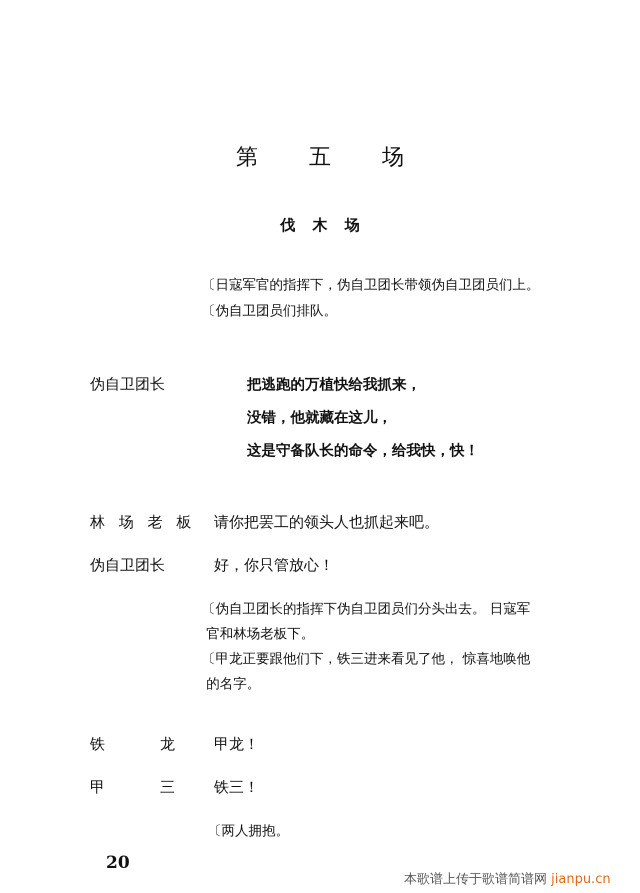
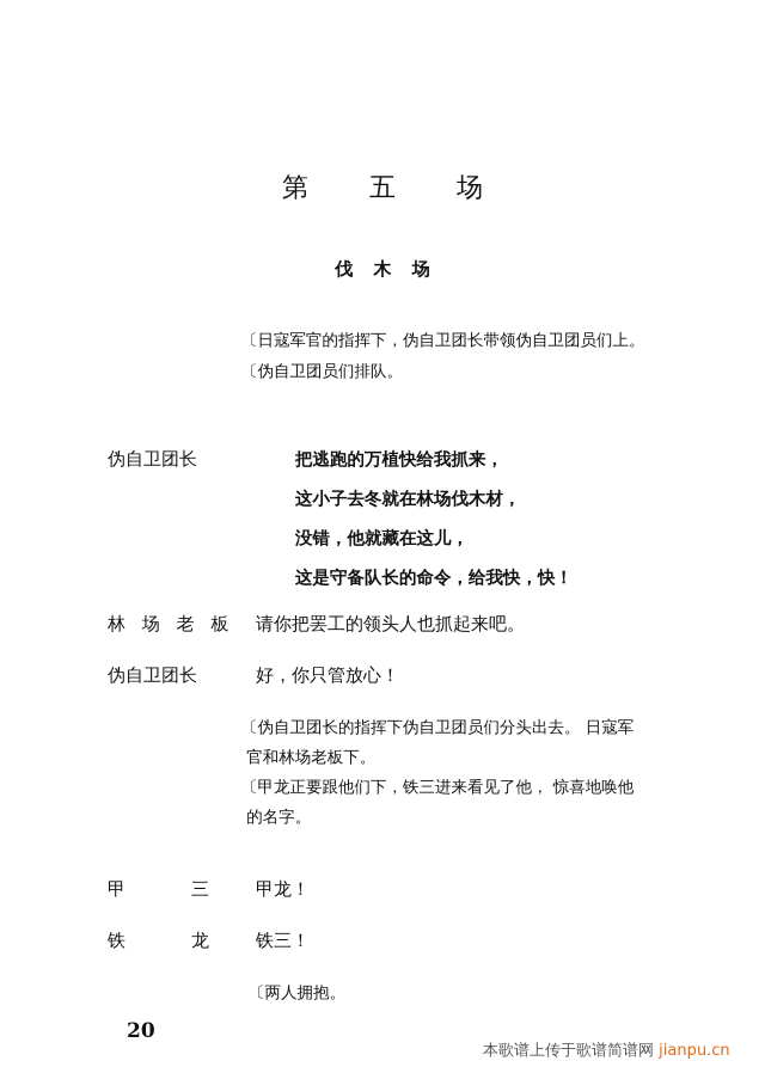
  第 五 场
  伐 木 场
  〔日寇军官的指挥下，伪自卫团长带领伪自卫团员们上。
  〔伪自卫团员们排队。
  伪自卫团长
  把逃跑的万植快给我抓来，
+ 这小子去冬就在林场伐木材，
  没错，他就藏在这儿，
  这是守备队长的命令，给我快，快！
  林 场 老 板
  请你把罢工的领头人也抓起来吧。
  伪自卫团长
  好，你只管放心！
  〔伪自卫团长的指挥下伪自卫团员们分头出去。 日寇军
  官和林场老板下。
  〔甲龙正要跟他们下，铁三进来看见了他， 惊喜地唤他
  的名字。
- 铁
+ 甲
- 龙
+ 三
  甲龙！
- 甲
+ 铁
- 三
+ 龙
  铁三！
  〔两人拥抱。
  20
  本歌谱上传于歌谱简谱网 jianpu.cn
